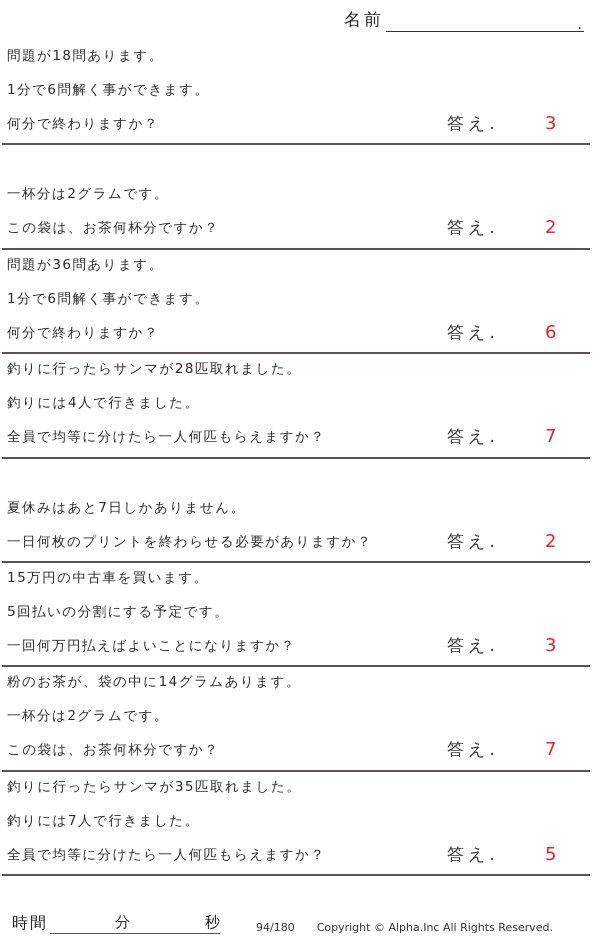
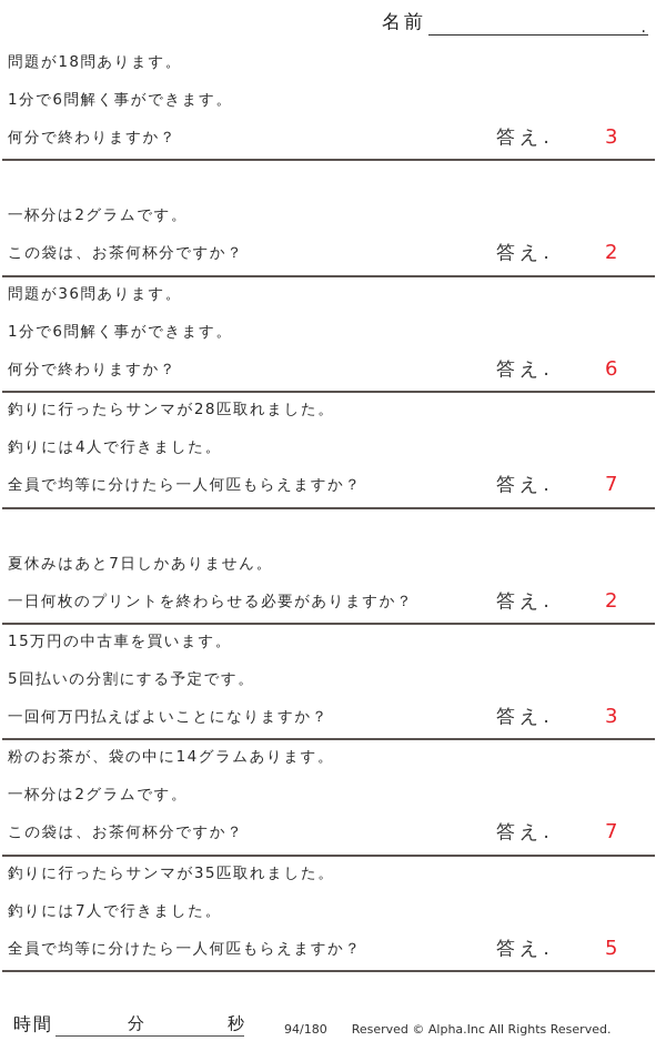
  名前
  .
  問題が18問あります。
  1分で6問解く事ができます。
  何分で終わりますか？
  答え.
  3
  一杯分は2グラムです。
  この袋は、お茶何杯分ですか？
  答え.
  2
  問題が36問あります。
  1分で6問解く事ができます。
  何分で終わりますか？
  答え.
  6
  釣りに行ったらサンマが28匹取れました。
  釣りには4人で行きました。
  全員で均等に分けたら一人何匹もらえますか？
  答え.
  7
  夏休みはあと7日しかありません。
  一日何枚のプリントを終わらせる必要がありますか？
  答え.
  2
  15万円の中古車を買います。
  5回払いの分割にする予定です。
  一回何万円払えばよいことになりますか？
  答え.
  3
  粉のお茶が、袋の中に14グラムあります。
  一杯分は2グラムです。
  この袋は、お茶何杯分ですか？
  答え.
  7
  釣りに行ったらサンマが35匹取れました。
  釣りには7人で行きました。
  全員で均等に分けたら一人何匹もらえますか？
  答え.
  5
  時間
  分
  秒
  94/180
- Copyright © Alpha.Inc All Rights Reserved.
+ Reserved © Alpha.Inc All Rights Reserved.
